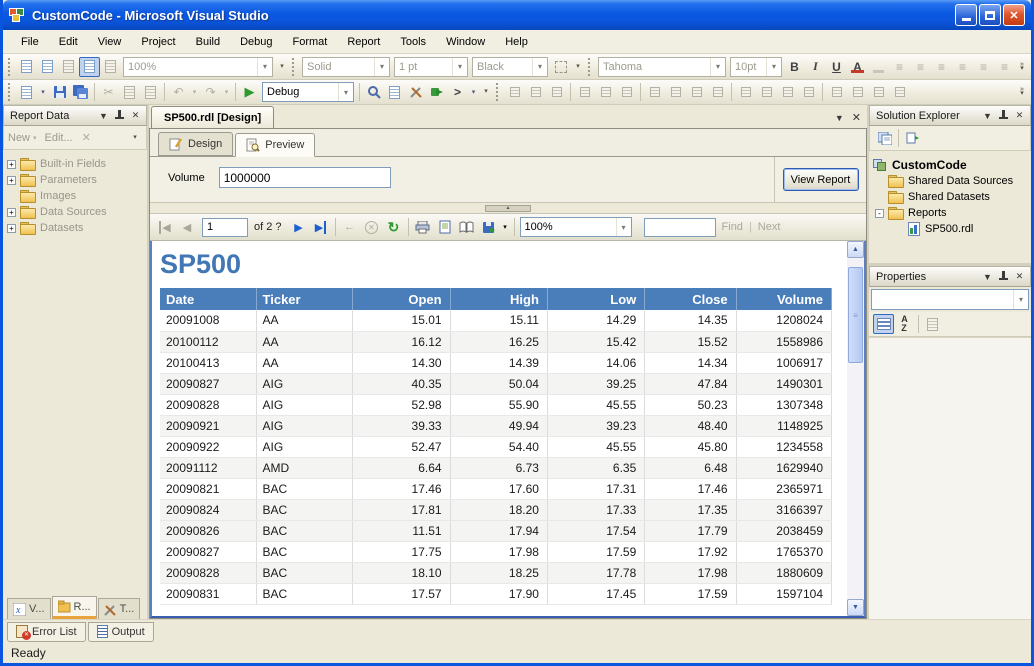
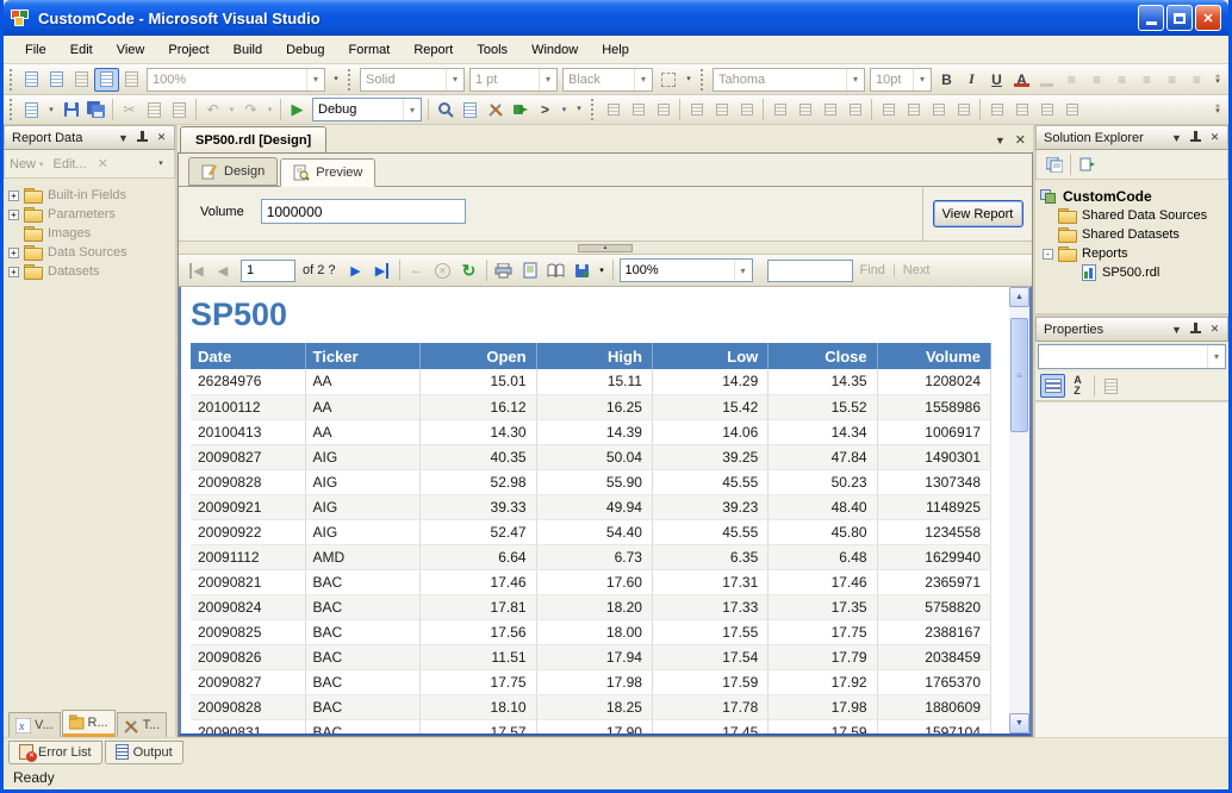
  CustomCode - Microsoft Visual Studio
  ✕
  File
  Edit
  View
  Project
  Build
  Debug
  Format
  Report
  Tools
  Window
  Help
  100%
  ▾
  Solid
  ▾
  1 pt
  ▾
  Black
  ▾
  Tahoma
  ▾
  10pt
  ▾
  B
  I
  U
  A
  ≡
  ≡
  ≡
  ≡
  ≡
  ≡
  ✂
  ↶
  ↷
  ▶
  Debug
  ▾
  >
  Report Data
  ▼
  ✕
  New
  Edit...
  ✕
  +
  Built-in Fields
  +
  Parameters
  Images
  +
  Data Sources
  +
  Datasets
  x
  V...
  R...
  T...
  SP500.rdl [Design]
  ▼
  ✕
  Design
  Preview
  Volume
  1000000
  View Report
  ◀
  ◀
  1
  of 2 ?
  ▶
  ▶
  ←
  ✕
  ↻
  100%
  ▾
  Find
  |
  Next
  SP500
  Date	Ticker	Open	High	Low	Close	Volume
- 20091008	AA	15.01	15.11	14.29	14.35	1208024
+ 26284976	AA	15.01	15.11	14.29	14.35	1208024
  20100112	AA	16.12	16.25	15.42	15.52	1558986
  20100413	AA	14.30	14.39	14.06	14.34	1006917
  20090827	AIG	40.35	50.04	39.25	47.84	1490301
  20090828	AIG	52.98	55.90	45.55	50.23	1307348
  20090921	AIG	39.33	49.94	39.23	48.40	1148925
  20090922	AIG	52.47	54.40	45.55	45.80	1234558
  20091112	AMD	6.64	6.73	6.35	6.48	1629940
  20090821	BAC	17.46	17.60	17.31	17.46	2365971
- 20090824	BAC	17.81	18.20	17.33	17.35	3166397
+ 20090824	BAC	17.81	18.20	17.33	17.35	5758820
+ 20090825	BAC	17.56	18.00	17.55	17.75	2388167
  20090826	BAC	11.51	17.94	17.54	17.79	2038459
  20090827	BAC	17.75	17.98	17.59	17.92	1765370
  20090828	BAC	18.10	18.25	17.78	17.98	1880609
  20090831	BAC	17.57	17.90	17.45	17.59	1597104
  ≡
  Solution Explorer
  ▼
  ✕
  CustomCode
  Shared Data Sources
  Shared Datasets
  -
  Reports
  SP500.rdl
  Properties
  ▼
  ✕
  ▾
  A
  Z
  Error List
  Output
  Ready
